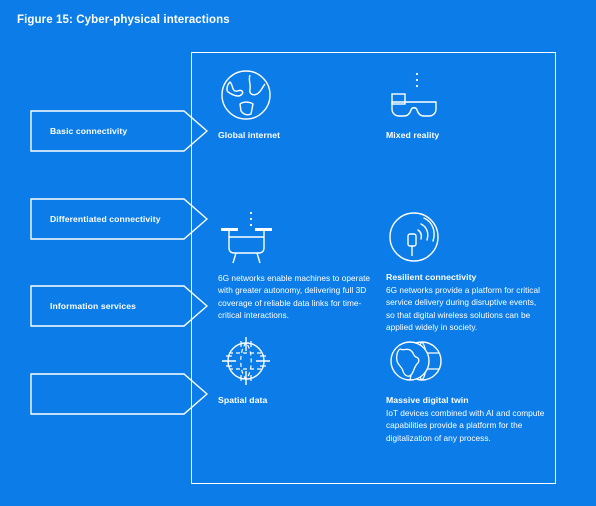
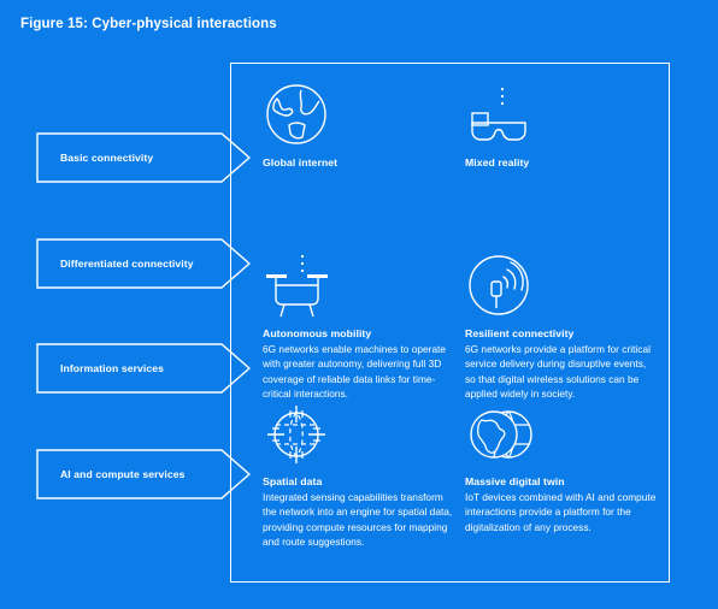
  Figure 15: Cyber-physical interactions
  Basic connectivity
  Differentiated connectivity
  Information services
+ AI and compute services
  Global internet
  Mixed reality
+ Autonomous mobility
  6G networks enable machines to operate with greater autonomy, delivering full 3D coverage of reliable data links for time-critical interactions.
  Resilient connectivity
  6G networks provide a platform for critical service delivery during disruptive events, so that digital wireless solutions can be applied widely in society.
  Spatial data
+ Integrated sensing capabilities transform the network into an engine for spatial data, providing compute resources for mapping and route suggestions.
  Massive digital twin
- IoT devices combined with AI and compute capabilities provide a platform for the digitalization of any process.
+ IoT devices combined with AI and compute interactions provide a platform for the digitalization of any process.
